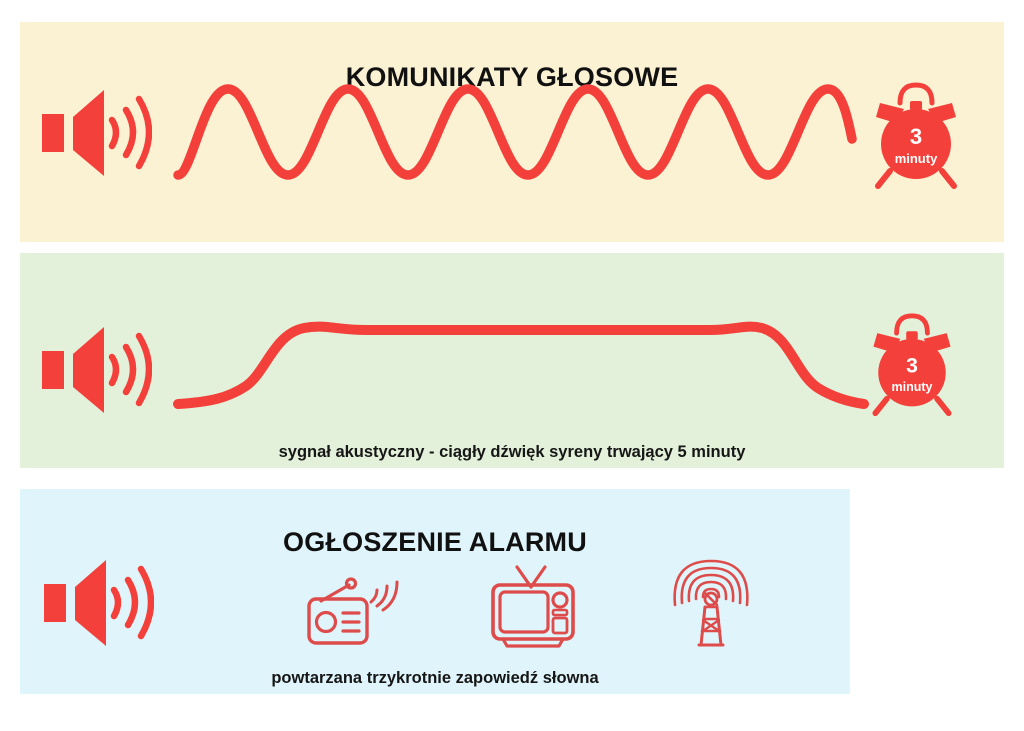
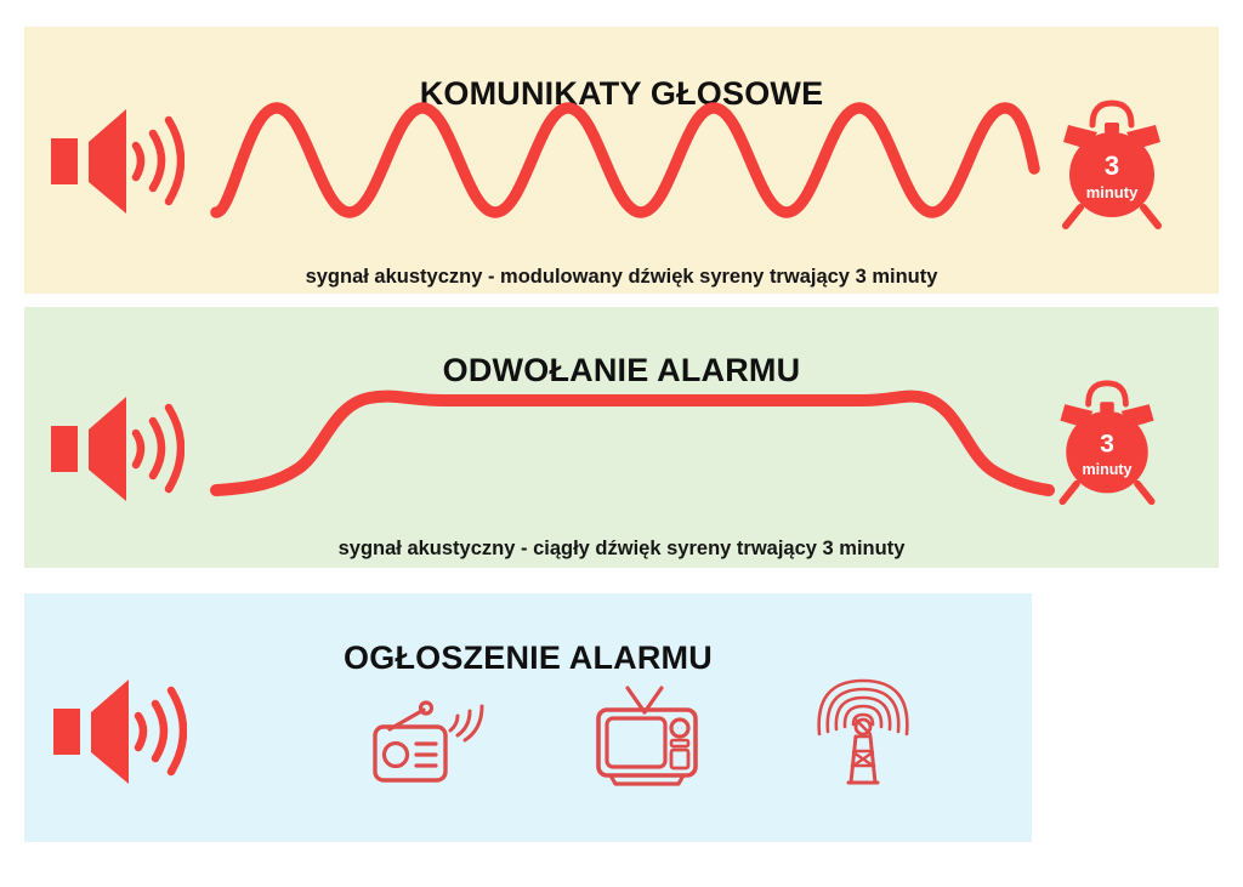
  KOMUNIKATY GŁOSOWE
  3
  minuty
+ sygnał akustyczny - modulowany dźwięk syreny trwający 3 minuty
+ ODWOŁANIE ALARMU
  3
  minuty
- sygnał akustyczny - ciągły dźwięk syreny trwający 5 minuty
+ sygnał akustyczny - ciągły dźwięk syreny trwający 3 minuty
  OGŁOSZENIE ALARMU
- powtarzana trzykrotnie zapowiedź słowna
